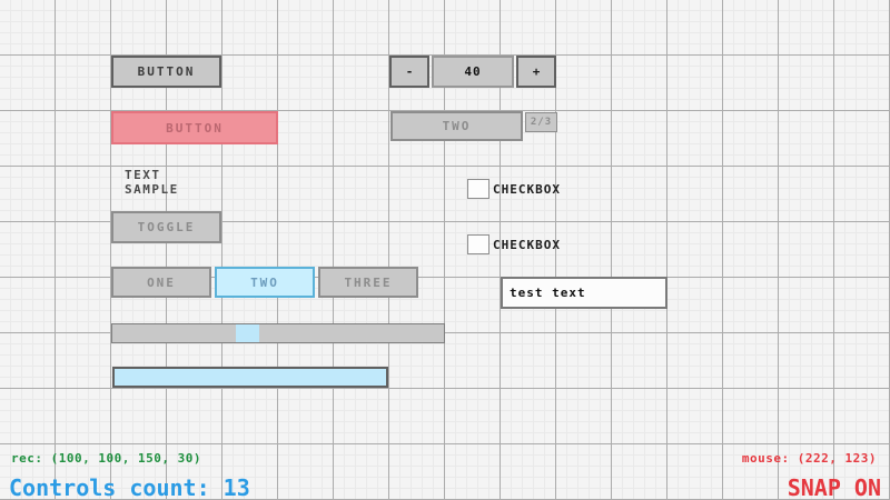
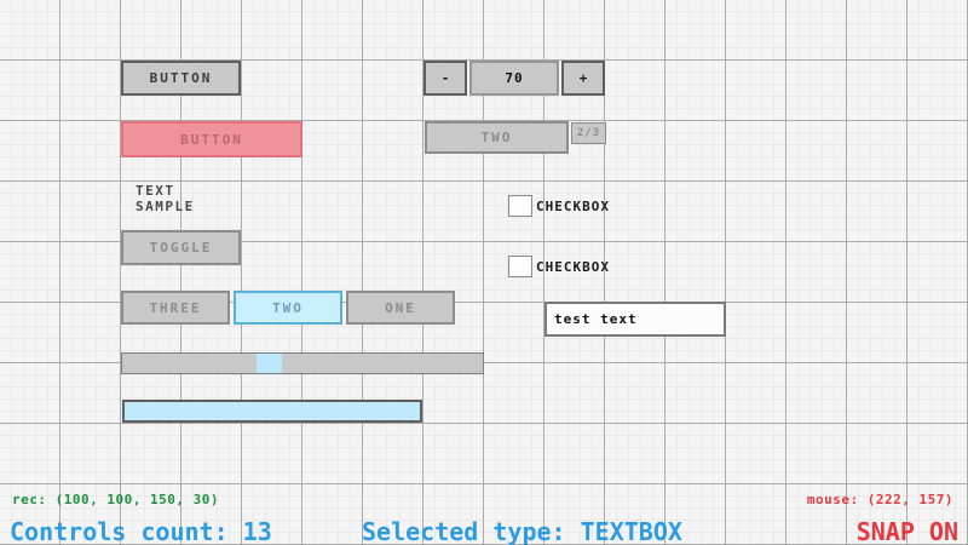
  BUTTON
  BUTTON
  TEXT SAMPLE
  TOGGLE
- ONE
+ THREE
  TWO
- THREE
+ ONE
  -
- 40
+ 70
  +
  TWO
  2/3
  CHECKBOX
  CHECKBOX
  test text
  rec: (100, 100, 150, 30)
- mouse: (222, 123)
+ mouse: (222, 157)
  Controls count: 13
+ Selected type: TEXTBOX
  SNAP ON
